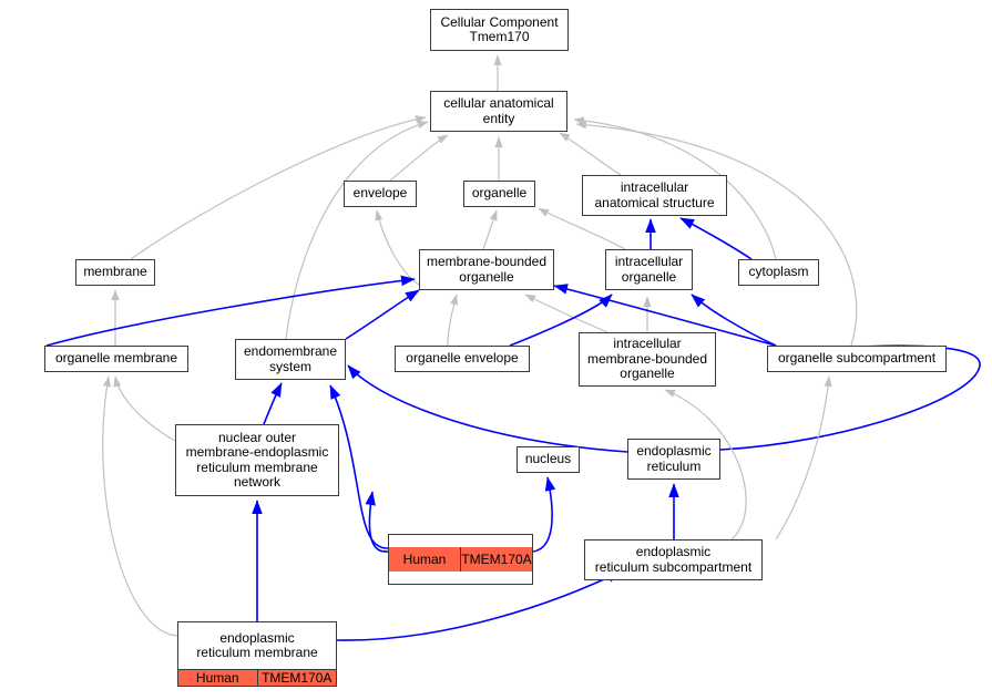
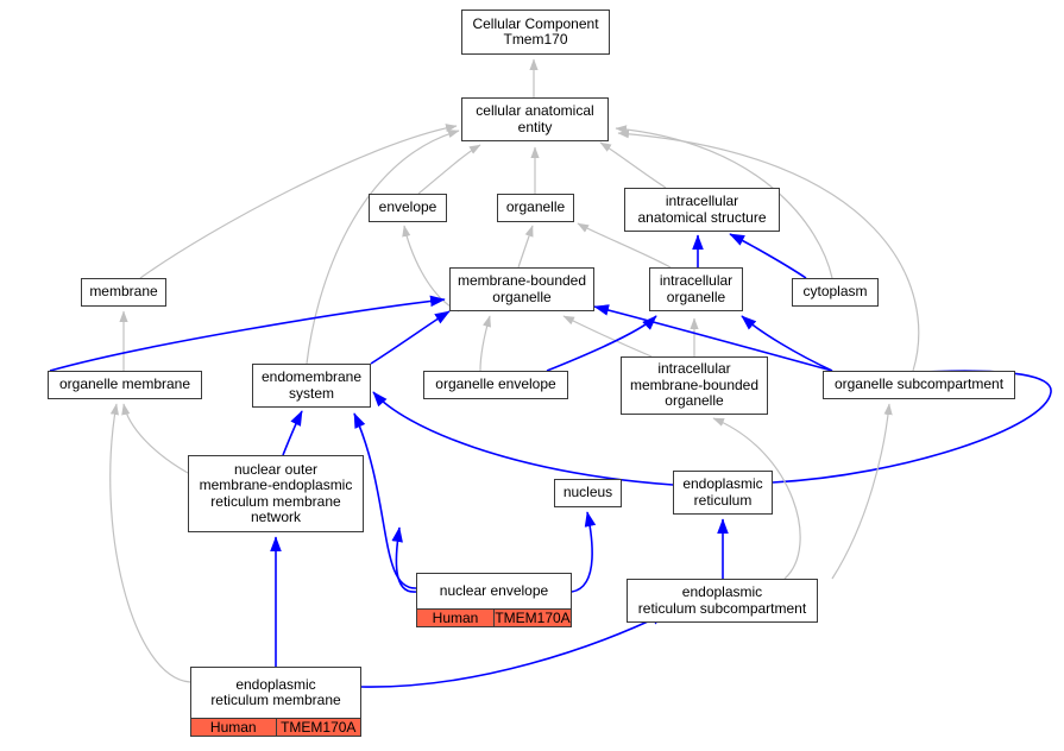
  Cellular Component
  Tmem170
  cellular anatomical
  entity
  envelope
  organelle
  intracellular
  anatomical structure
  membrane
  membrane-bounded
  organelle
  intracellular
  organelle
  cytoplasm
  organelle membrane
  endomembrane
  system
  organelle envelope
  intracellular
  membrane-bounded
  organelle
  organelle subcompartment
  nuclear outer
  membrane-endoplasmic
  reticulum membrane
  network
  nucleus
  endoplasmic
  reticulum
+ nuclear envelope
  Human
  TMEM170A
  endoplasmic
  reticulum subcompartment
  endoplasmic
  reticulum membrane
  Human
  TMEM170A
